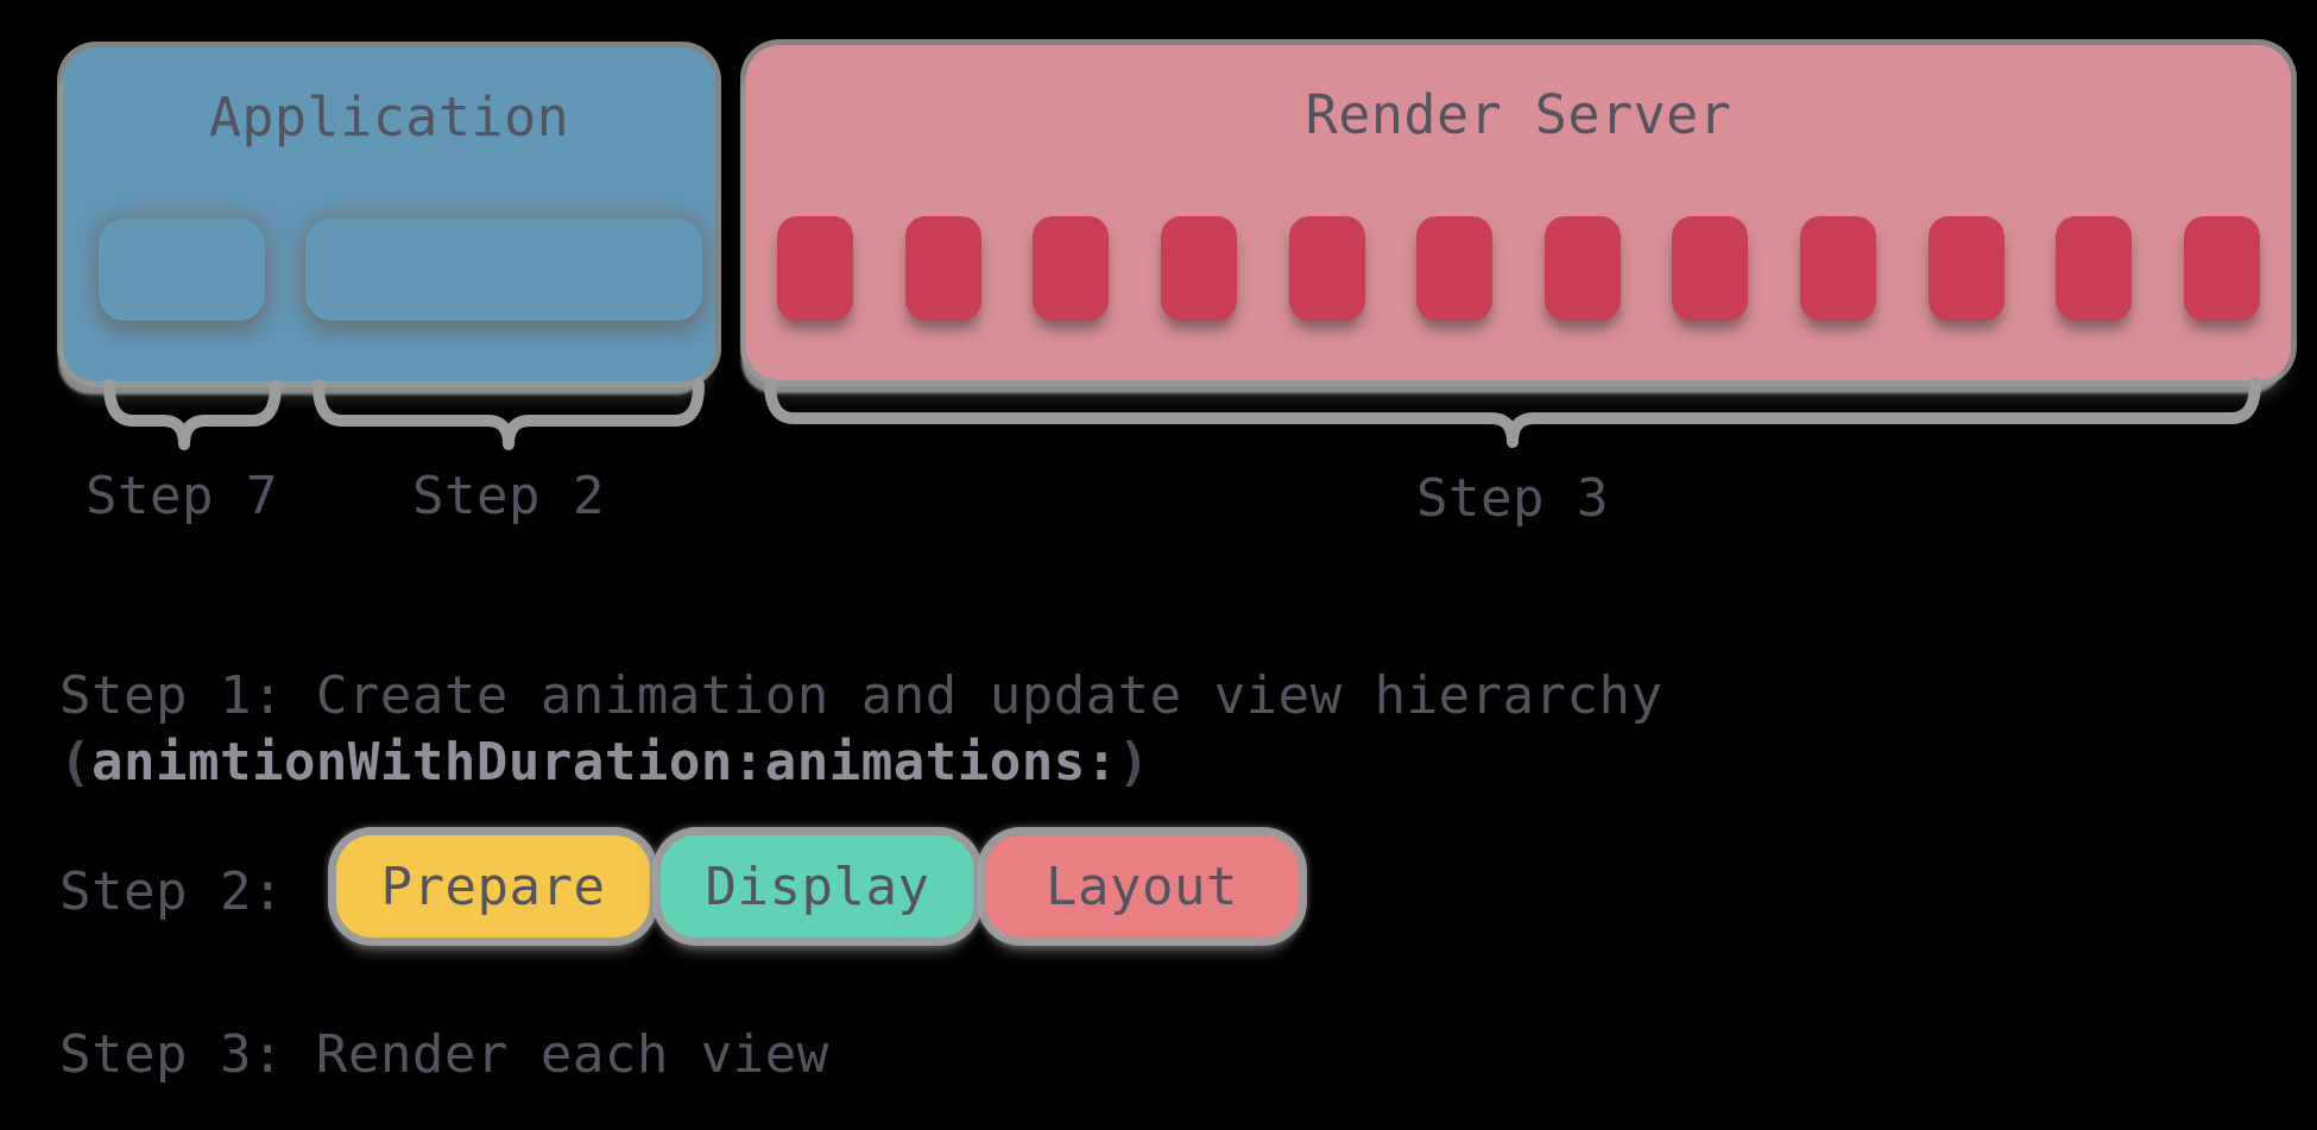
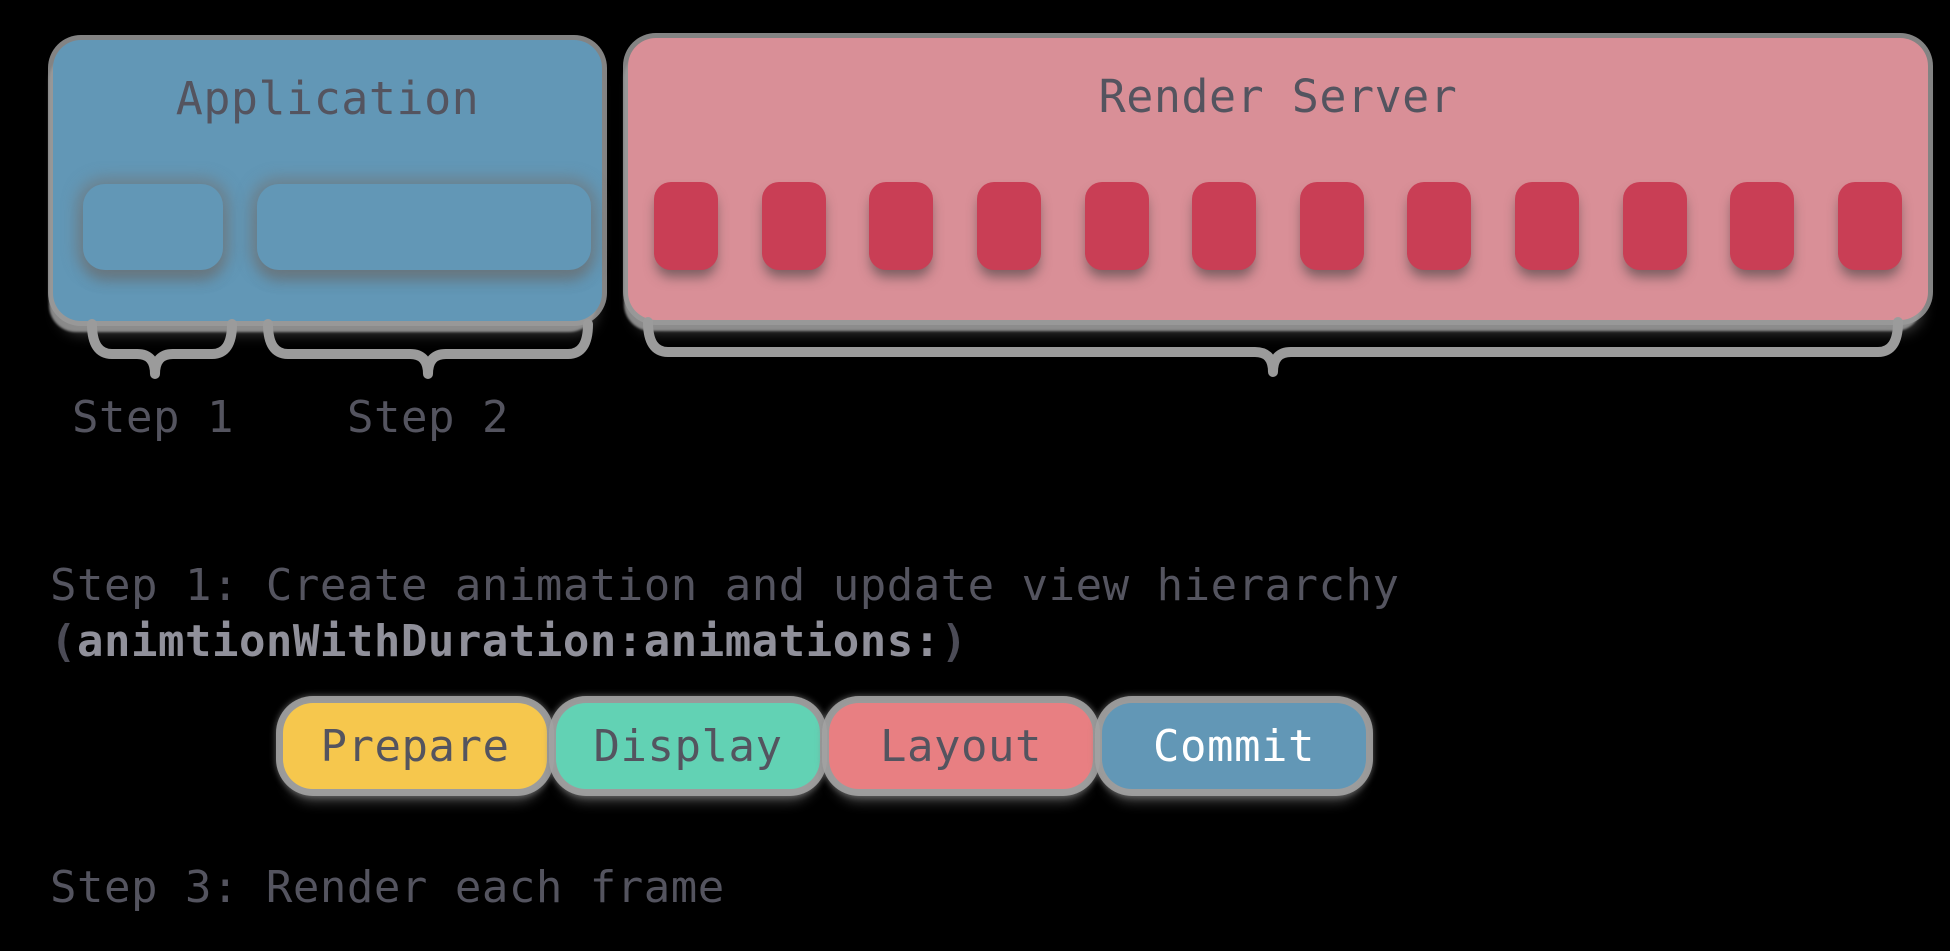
  Application
  Render Server
- Step 7
+ Step 1
  Step 2
- Step 3
  Step 1: Create animation and update view hierarchy
  (animtionWithDuration:animations:)
- Step 2:
  Prepare
  Display
  Layout
+ Commit
- Step 3: Render each view
+ Step 3: Render each frame
